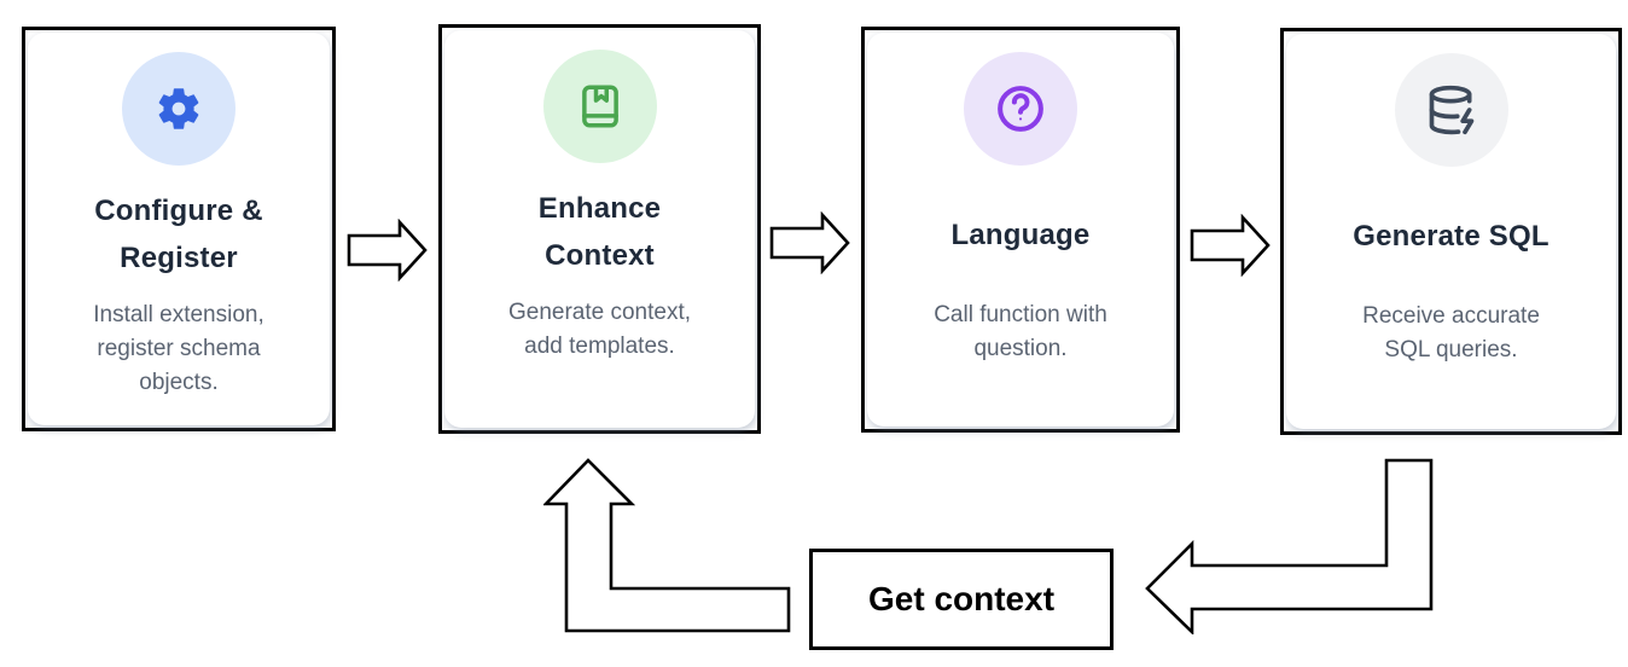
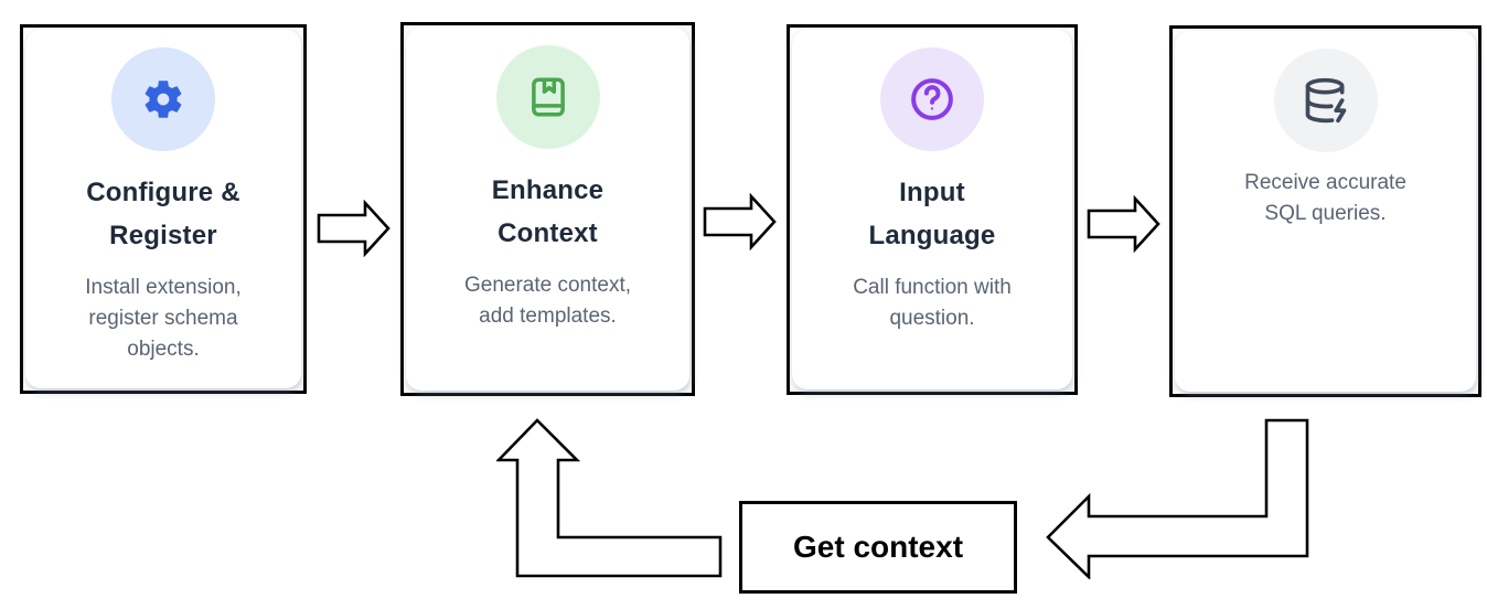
  Configure &
  Register
  Install extension,
  register schema
  objects.
  Enhance
  Context
  Generate context,
  add templates.
+ Input
  Language
  Call function with
  question.
- Generate SQL
  Receive accurate
  SQL queries.
  Get context
